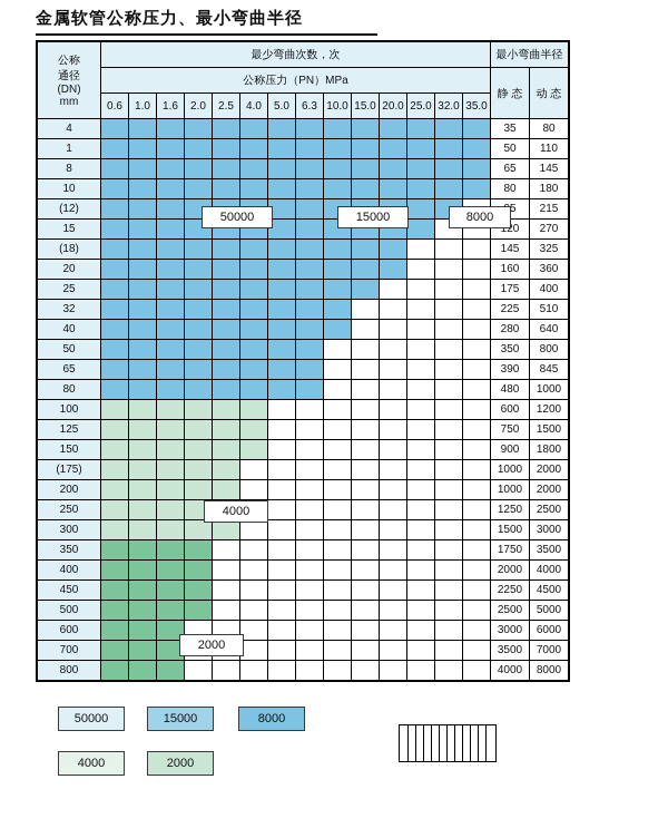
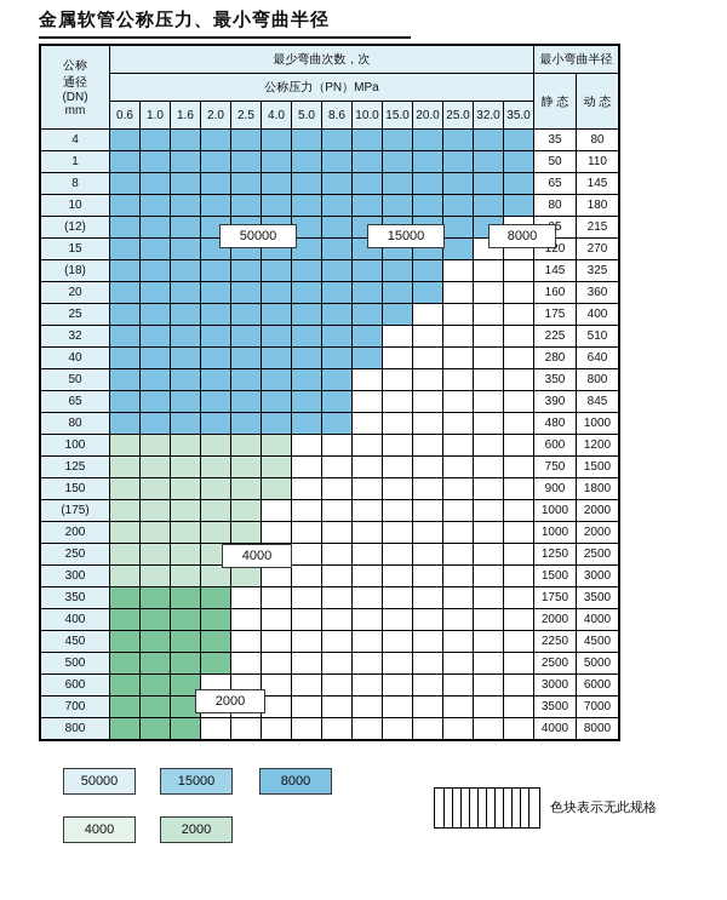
  金属软管公称压力、最小弯曲半径
  公称 通径 (DN) mm	最少弯曲次数，次	最小弯曲半径
  公称压力（PN）MPa	静 态	动 态
- 0.6	1.0	1.6	2.0	2.5	4.0	5.0	6.3	10.0	15.0	20.0	25.0	32.0	35.0
+ 0.6	1.0	1.6	2.0	2.5	4.0	5.0	8.6	10.0	15.0	20.0	25.0	32.0	35.0
  4															35	80
  1															50	110
  8															65	145
  10															80	180
  (12)															5	215
  15															120	270
  (18)															145	325
  20															160	360
  25															175	400
  32															225	510
  40															280	640
  50															350	800
  65															390	845
  80															480	1000
  100															600	1200
  125															750	1500
  150															900	1800
  (175)															1000	2000
  200															1000	2000
  250															1250	2500
  300															1500	3000
  350															1750	3500
  400															2000	4000
  450															2250	4500
  500															2500	5000
  600															3000	6000
  700															3500	7000
  800															4000	8000
  50000
  15000
  8000
  4000
  2000
  50000
  15000
  8000
  4000
  2000
+ 色块表示无此规格
